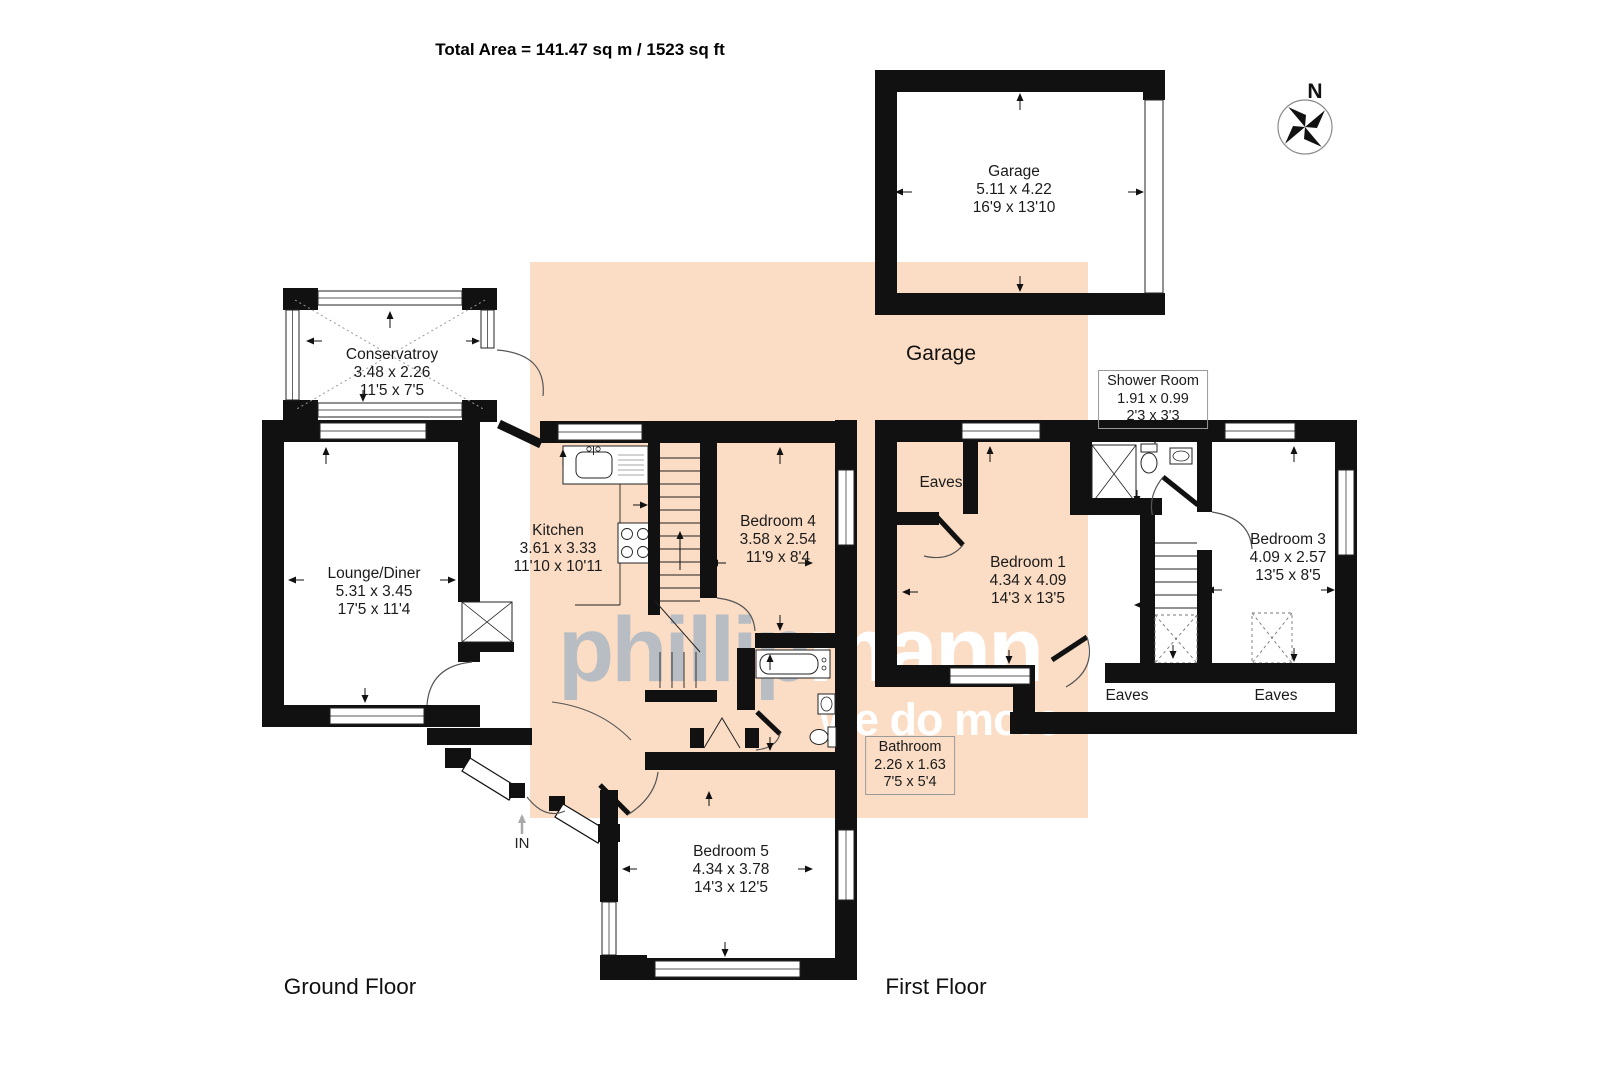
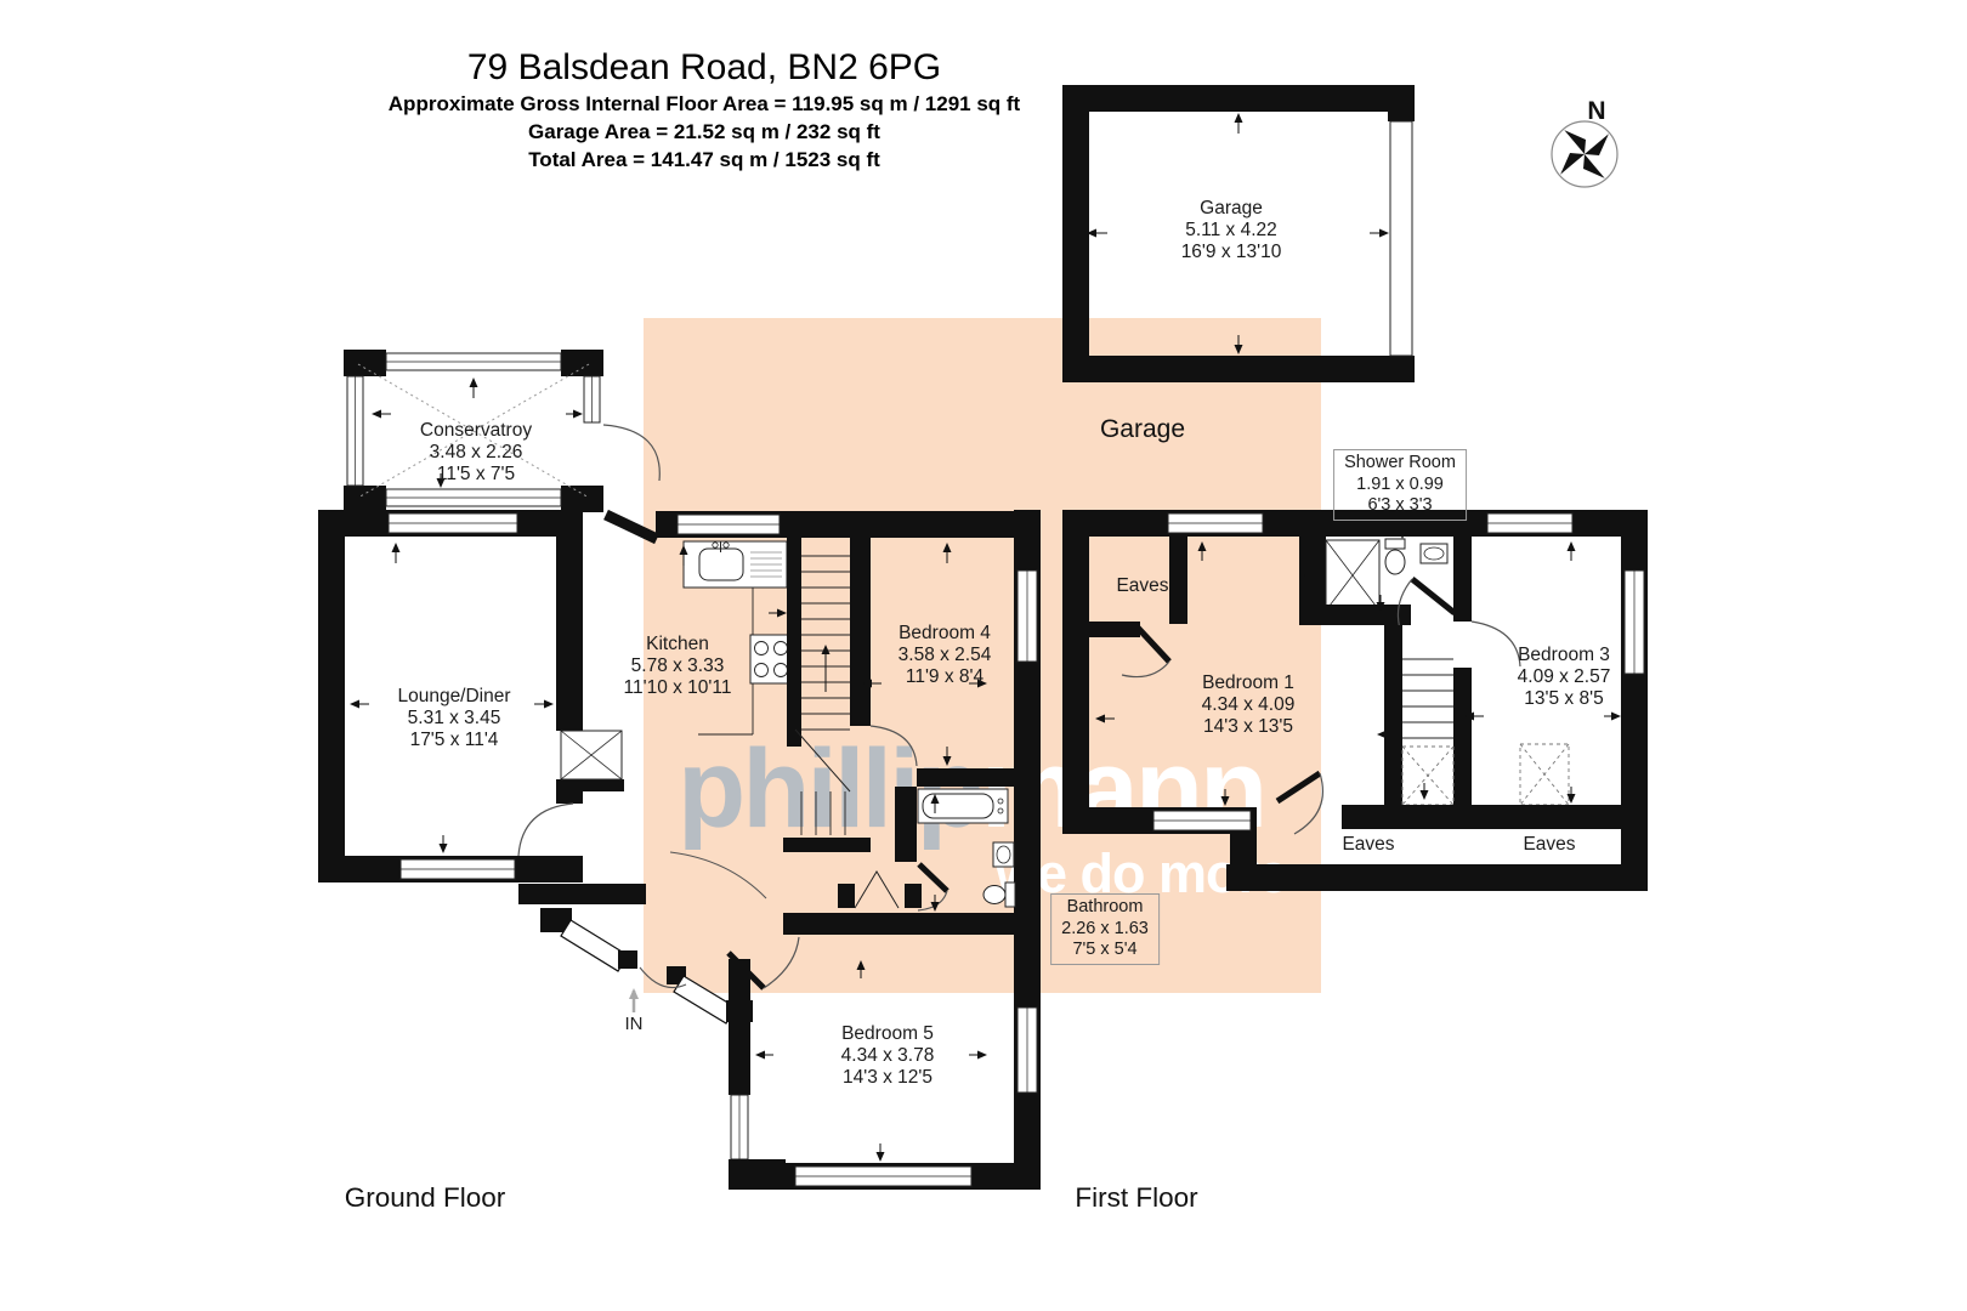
+ 79 Balsdean Road, BN2 6PG
+ Approximate Gross Internal Floor Area = 119.95 sq m / 1291 sq ft
+ Garage Area = 21.52 sq m / 232 sq ft
  Total Area = 141.47 sq m / 1523 sq ft
  Garage
  5.11 x 4.22
  16'9 x 13'10
  Conservatroy
  3.48 x 2.26
  11'5 x 7'5
  Lounge/Diner
  5.31 x 3.45
  17'5 x 11'4
  Kitchen
- 3.61 x 3.33
+ 5.78 x 3.33
  11'10 x 10'11
  Bedroom 4
  3.58 x 2.54
  11'9 x 8'4
  Bathroom
  2.26 x 1.63
  7'5 x 5'4
  Bedroom 5
  4.34 x 3.78
  14'3 x 12'5
  Bedroom 1
  4.34 x 4.09
  14'3 x 13'5
  Shower Room
  1.91 x 0.99
- 2'3 x 3'3
+ 6'3 x 3'3
  Bedroom 3
  4.09 x 2.57
  13'5 x 8'5
  Garage
  Eaves
  Eaves
  Eaves
  IN
  N
  Ground Floor
  First Floor
